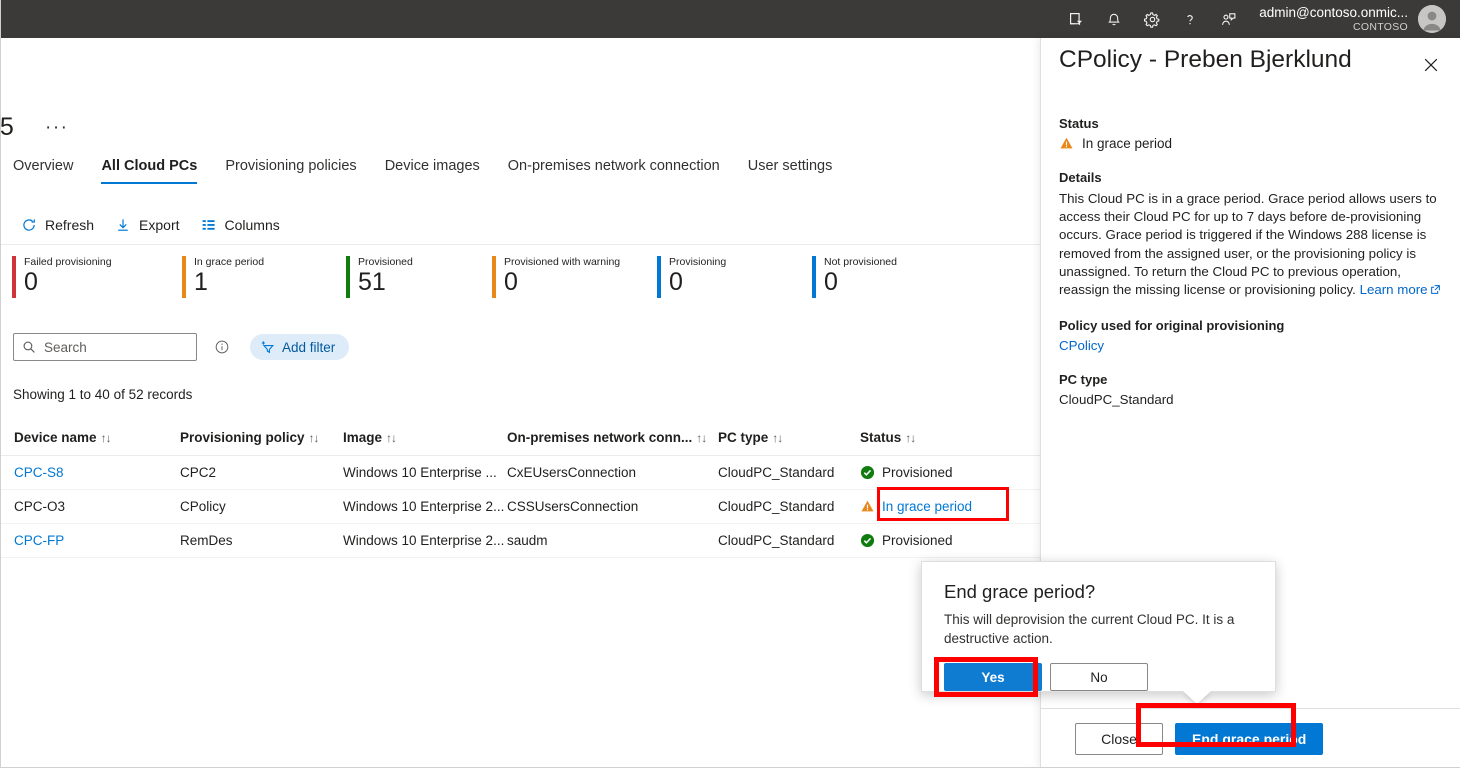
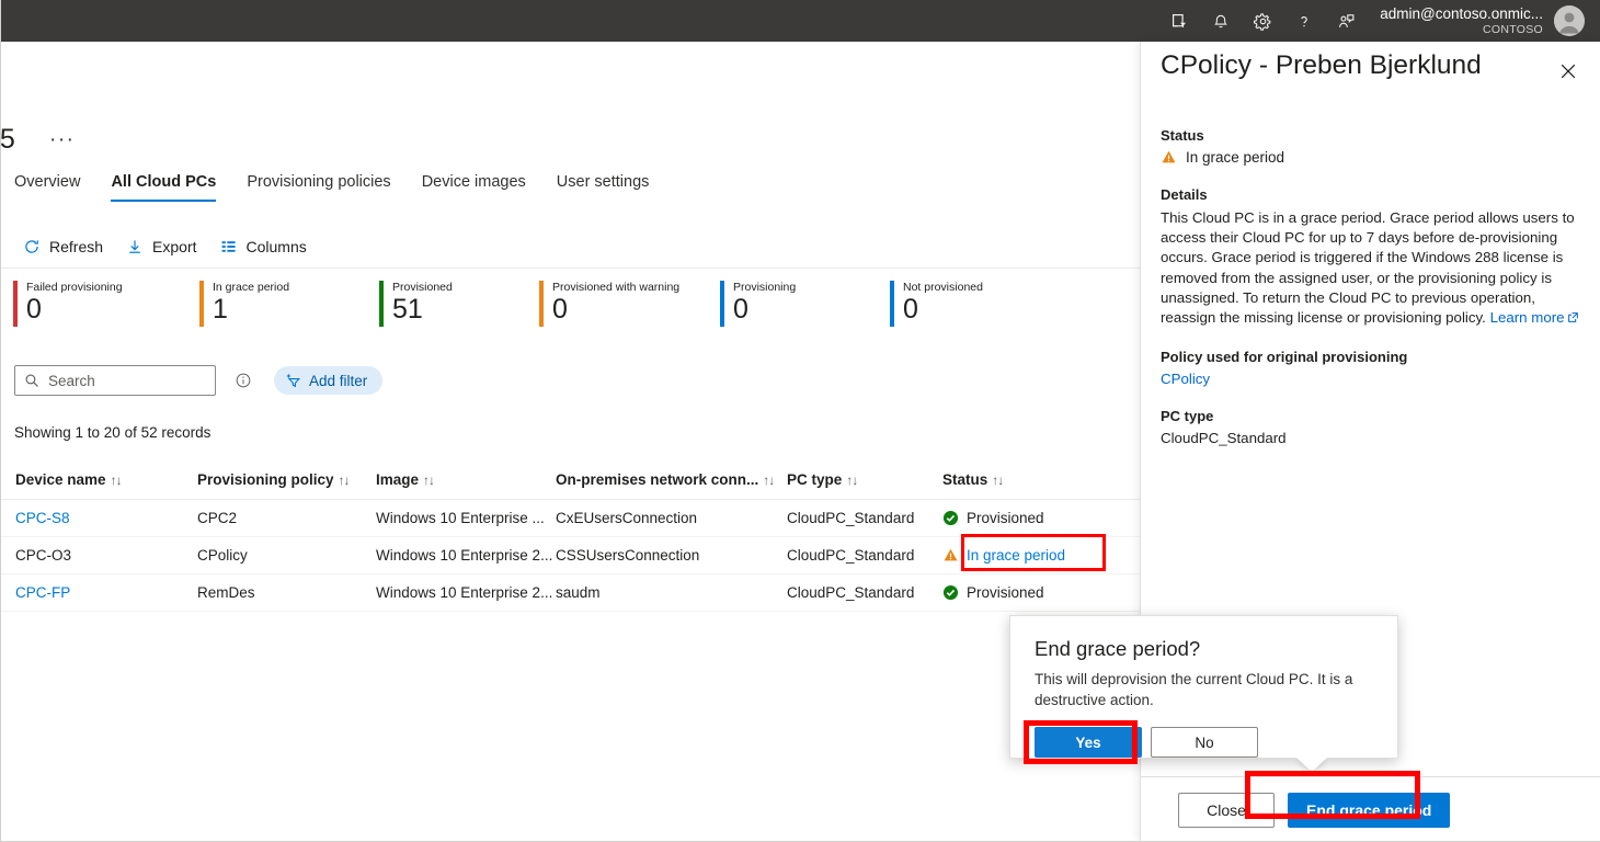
  admin@contoso.onmic...
  CONTOSO
  ···
  Overview
  All Cloud PCs
  Provisioning policies
  Device images
- On-premises network connection
  User settings
  Refresh
  Export
  Columns
  Failed provisioning
  0
  In grace period
  1
  Provisioned
  51
  Provisioned with warning
  0
  Provisioning
  0
  Not provisioned
  0
  Search
  Add filter
- Showing 1 to 40 of 52 records
+ Showing 1 to 20 of 52 records
  Device name
  ↑↓
  Provisioning policy
  ↑↓
  Image
  ↑↓
  On-premises network conn...
  ↑↓
  PC type
  ↑↓
  Status
  ↑↓
  CPC-S8
  CPC2
  Windows 10 Enterprise ...
  CxEUsersConnection
  CloudPC_Standard
  Provisioned
  CPC-O3
  CPolicy
  Windows 10 Enterprise 2...
  CSSUsersConnection
  CloudPC_Standard
  In grace period
  CPC-FP
  RemDes
  Windows 10 Enterprise 2...
  saudm
  CloudPC_Standard
  Provisioned
  CPolicy - Preben Bjerklund
  Status
  In grace period
  Details
  This Cloud PC is in a grace period. Grace period allows users to access their Cloud PC for up to 7 days before de-provisioning occurs. Grace period is triggered if the Windows 288 license is removed from the assigned user, or the provisioning policy is unassigned. To return the Cloud PC to previous operation, reassign the missing license or provisioning policy. Learn more
  Policy used for original provisioning
  CPolicy
  PC type
  CloudPC_Standard
  Close
  End grace period
  End grace period?
  This will deprovision the current Cloud PC. It is a destructive action.
  Yes
  No
